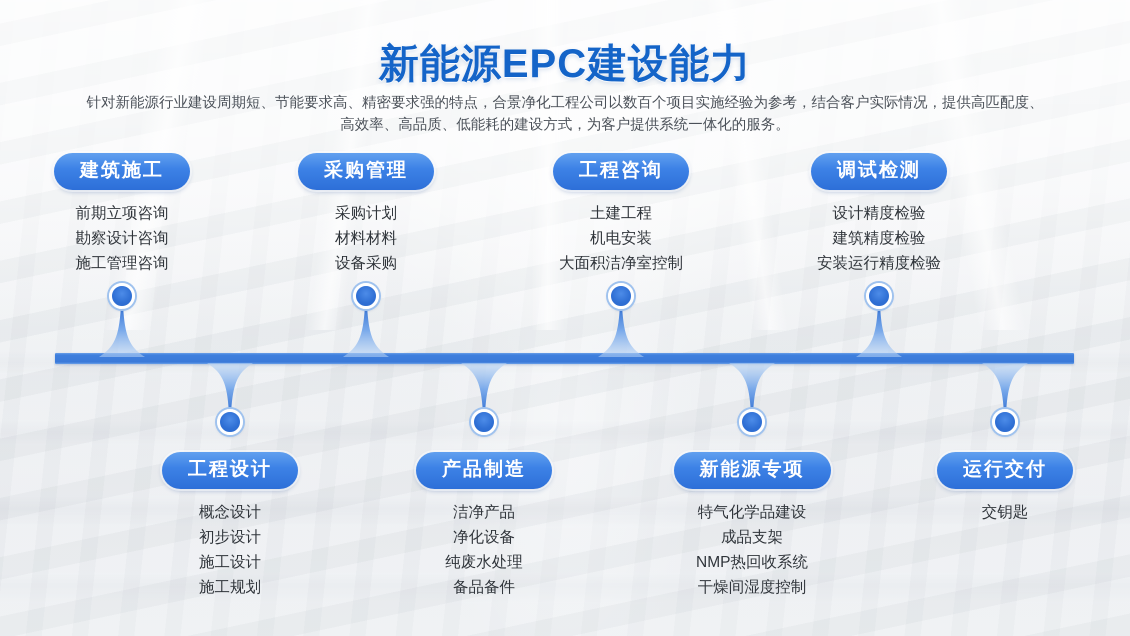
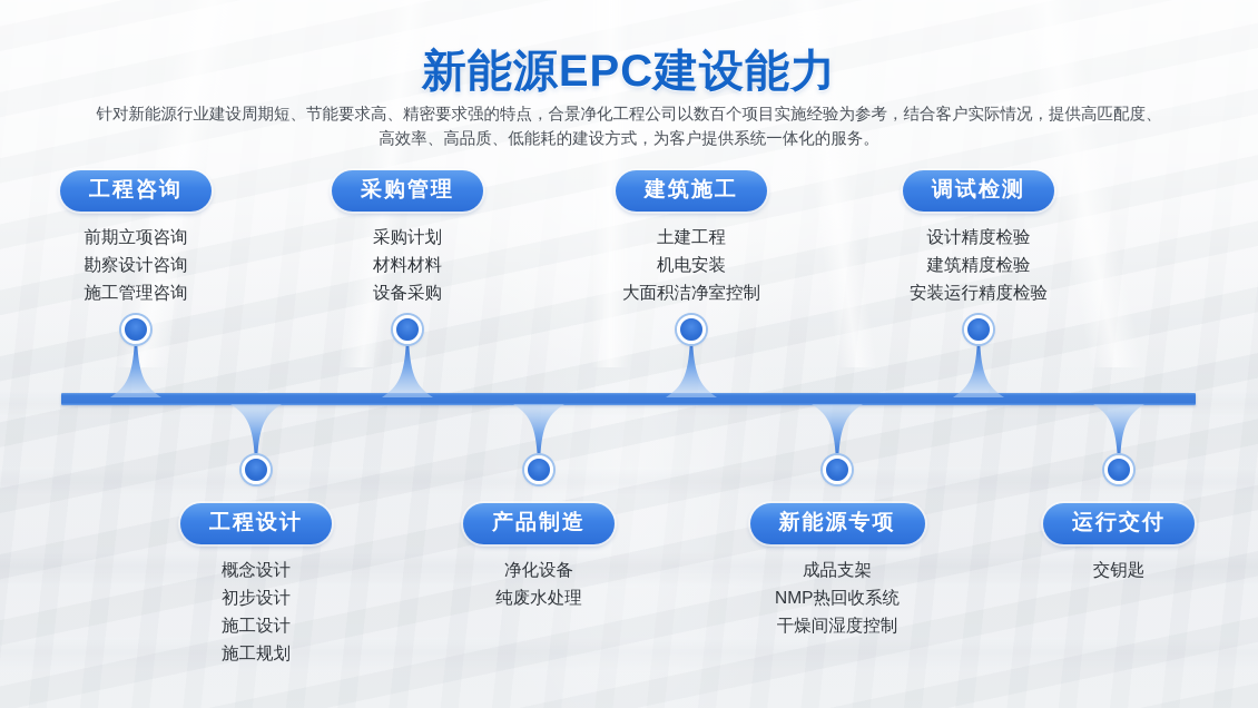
  新能源EPC建设能力
  针对新能源行业建设周期短、节能要求高、精密要求强的特点，合景净化工程公司以数百个项目实施经验为参考，结合客户实际情况，提供高匹配度、高效率、高品质、低能耗的建设方式，为客户提供系统一体化的服务。
- 建筑施工
+ 工程咨询
  前期立项咨询
  勘察设计咨询
  施工管理咨询
  工程设计
  概念设计
  初步设计
  施工设计
  施工规划
  采购管理
  采购计划
  材料材料
  设备采购
  产品制造
- 洁净产品
  净化设备
  纯废水处理
- 备品备件
- 工程咨询
+ 建筑施工
  土建工程
  机电安装
  大面积洁净室控制
  新能源专项
- 特气化学品建设
  成品支架
  NMP热回收系统
  干燥间湿度控制
  调试检测
  设计精度检验
  建筑精度检验
  安装运行精度检验
  运行交付
  交钥匙
